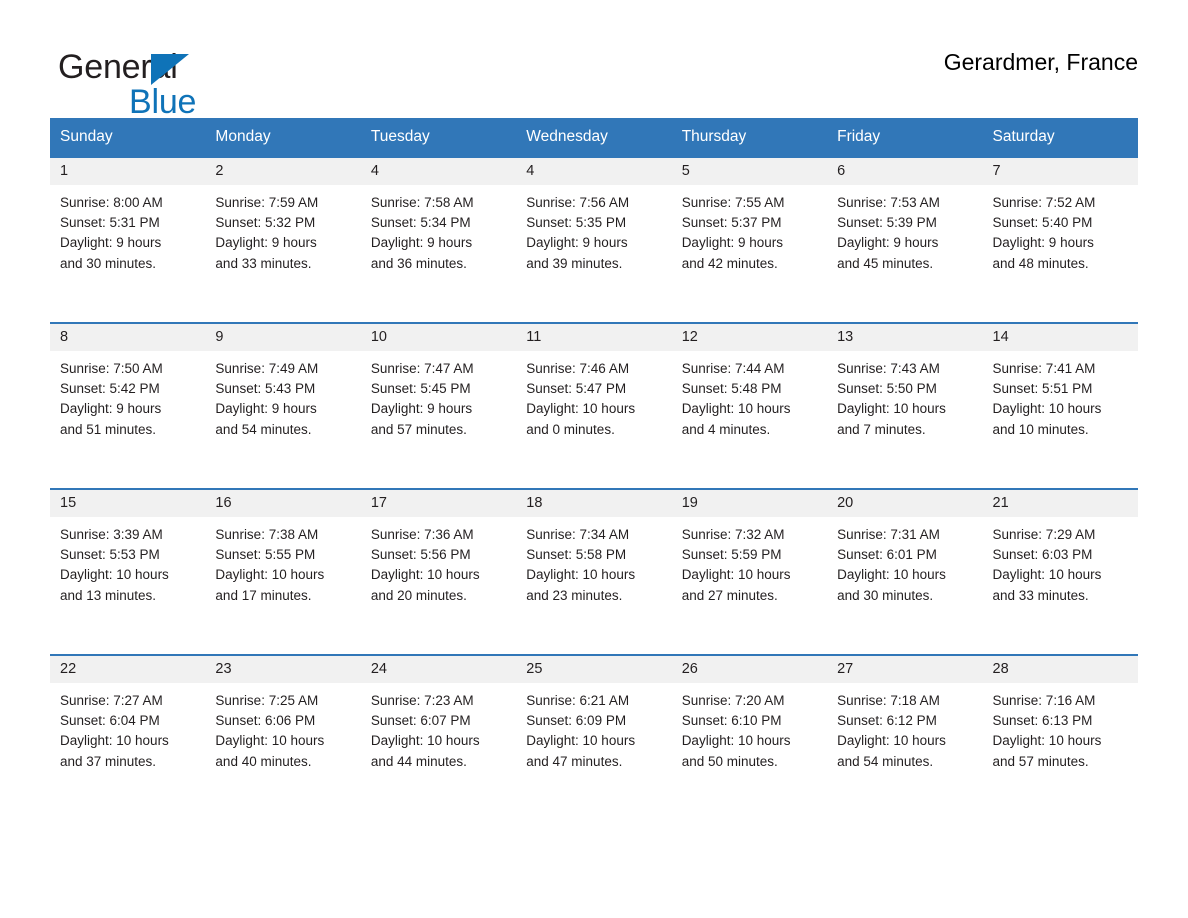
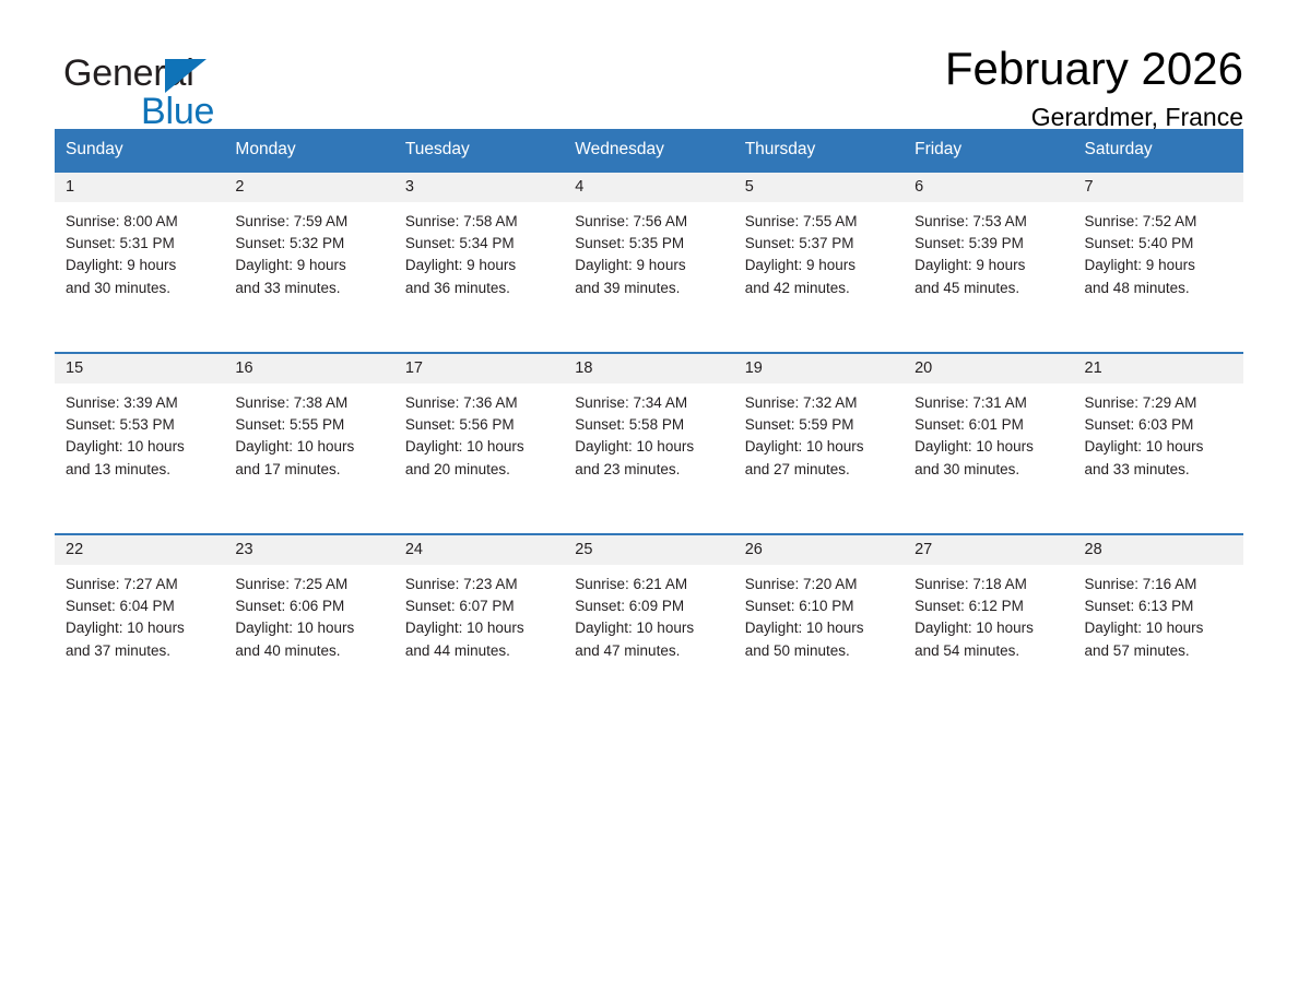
  General
  Blue
+ February 2026
  Gerardmer, France
  Sunday	Monday	Tuesday	Wednesday	Thursday	Friday	Saturday
- 1 Sunrise: 8:00 AM Sunset: 5:31 PM Daylight: 9 hours and 30 minutes.	2 Sunrise: 7:59 AM Sunset: 5:32 PM Daylight: 9 hours and 33 minutes.	4 Sunrise: 7:58 AM Sunset: 5:34 PM Daylight: 9 hours and 36 minutes.	4 Sunrise: 7:56 AM Sunset: 5:35 PM Daylight: 9 hours and 39 minutes.	5 Sunrise: 7:55 AM Sunset: 5:37 PM Daylight: 9 hours and 42 minutes.	6 Sunrise: 7:53 AM Sunset: 5:39 PM Daylight: 9 hours and 45 minutes.	7 Sunrise: 7:52 AM Sunset: 5:40 PM Daylight: 9 hours and 48 minutes.
+ 1 Sunrise: 8:00 AM Sunset: 5:31 PM Daylight: 9 hours and 30 minutes.	2 Sunrise: 7:59 AM Sunset: 5:32 PM Daylight: 9 hours and 33 minutes.	3 Sunrise: 7:58 AM Sunset: 5:34 PM Daylight: 9 hours and 36 minutes.	4 Sunrise: 7:56 AM Sunset: 5:35 PM Daylight: 9 hours and 39 minutes.	5 Sunrise: 7:55 AM Sunset: 5:37 PM Daylight: 9 hours and 42 minutes.	6 Sunrise: 7:53 AM Sunset: 5:39 PM Daylight: 9 hours and 45 minutes.	7 Sunrise: 7:52 AM Sunset: 5:40 PM Daylight: 9 hours and 48 minutes.
- 8 Sunrise: 7:50 AM Sunset: 5:42 PM Daylight: 9 hours and 51 minutes.	9 Sunrise: 7:49 AM Sunset: 5:43 PM Daylight: 9 hours and 54 minutes.	10 Sunrise: 7:47 AM Sunset: 5:45 PM Daylight: 9 hours and 57 minutes.	11 Sunrise: 7:46 AM Sunset: 5:47 PM Daylight: 10 hours and 0 minutes.	12 Sunrise: 7:44 AM Sunset: 5:48 PM Daylight: 10 hours and 4 minutes.	13 Sunrise: 7:43 AM Sunset: 5:50 PM Daylight: 10 hours and 7 minutes.	14 Sunrise: 7:41 AM Sunset: 5:51 PM Daylight: 10 hours and 10 minutes.
  15 Sunrise: 3:39 AM Sunset: 5:53 PM Daylight: 10 hours and 13 minutes.	16 Sunrise: 7:38 AM Sunset: 5:55 PM Daylight: 10 hours and 17 minutes.	17 Sunrise: 7:36 AM Sunset: 5:56 PM Daylight: 10 hours and 20 minutes.	18 Sunrise: 7:34 AM Sunset: 5:58 PM Daylight: 10 hours and 23 minutes.	19 Sunrise: 7:32 AM Sunset: 5:59 PM Daylight: 10 hours and 27 minutes.	20 Sunrise: 7:31 AM Sunset: 6:01 PM Daylight: 10 hours and 30 minutes.	21 Sunrise: 7:29 AM Sunset: 6:03 PM Daylight: 10 hours and 33 minutes.
  22 Sunrise: 7:27 AM Sunset: 6:04 PM Daylight: 10 hours and 37 minutes.	23 Sunrise: 7:25 AM Sunset: 6:06 PM Daylight: 10 hours and 40 minutes.	24 Sunrise: 7:23 AM Sunset: 6:07 PM Daylight: 10 hours and 44 minutes.	25 Sunrise: 6:21 AM Sunset: 6:09 PM Daylight: 10 hours and 47 minutes.	26 Sunrise: 7:20 AM Sunset: 6:10 PM Daylight: 10 hours and 50 minutes.	27 Sunrise: 7:18 AM Sunset: 6:12 PM Daylight: 10 hours and 54 minutes.	28 Sunrise: 7:16 AM Sunset: 6:13 PM Daylight: 10 hours and 57 minutes.
